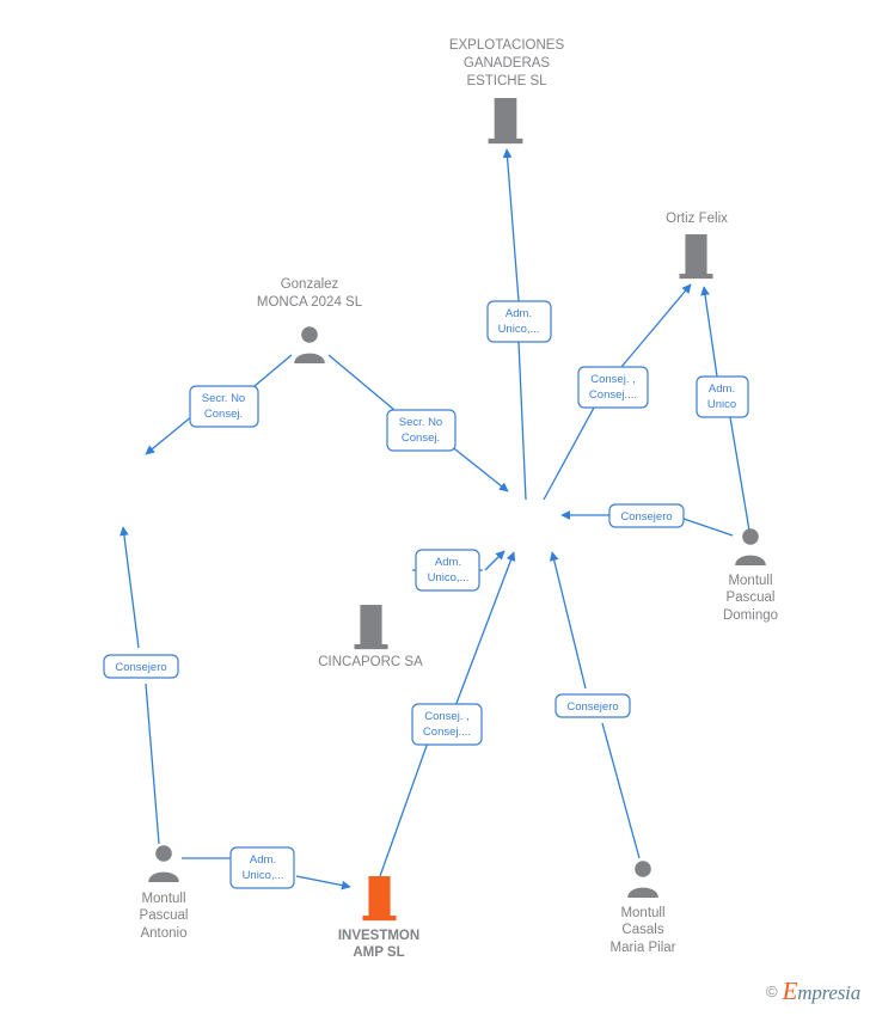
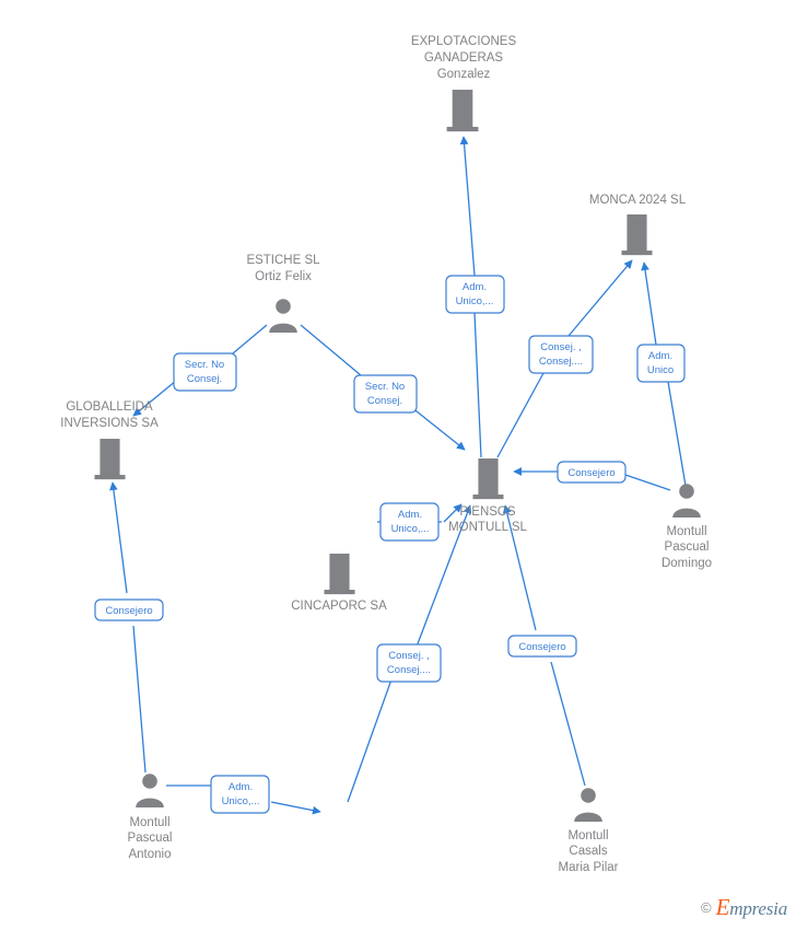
  EXPLOTACIONES
  GANADERAS
- ESTICHE SL
+ Gonzalez
- Ortiz Felix
+ MONCA 2024 SL
- Gonzalez
+ ESTICHE SL
- MONCA 2024 SL
+ Ortiz Felix
+ GLOBALLEIDA
+ INVERSIONS SA
+ PIENSOS
+ MONTULL SL
  Montull
  Pascual
  Domingo
  CINCAPORC SA
  Montull
  Pascual
  Antonio
- INVESTMON
- AMP SL
  Montull
  Casals
  Maria Pilar
  Adm.
  Unico,...
  Consej. ,
  Consej....
  Adm.
  Unico
  Secr. No
  Consej.
  Secr. No
  Consej.
  Consejero
  Adm.
  Unico,...
  Consejero
  Consej. ,
  Consej....
  Consejero
  Adm.
  Unico,...
  ©
  Empresia
